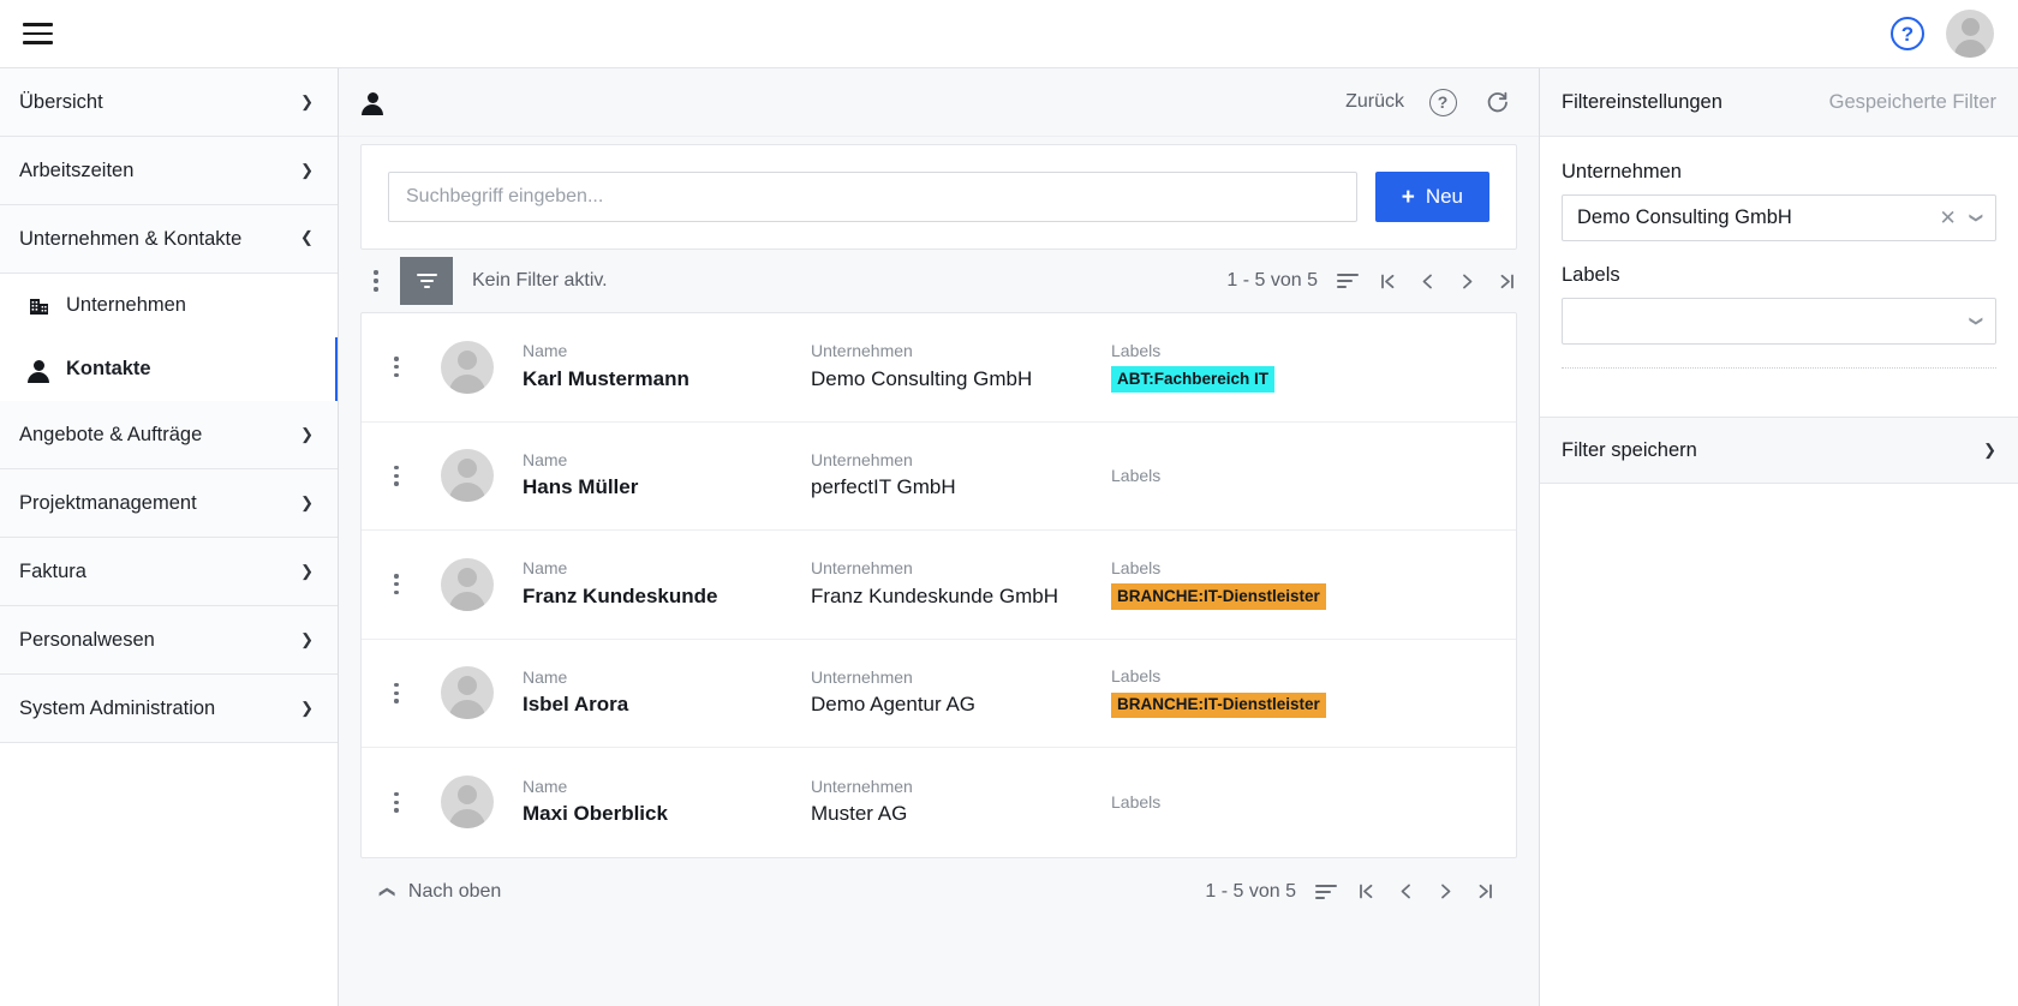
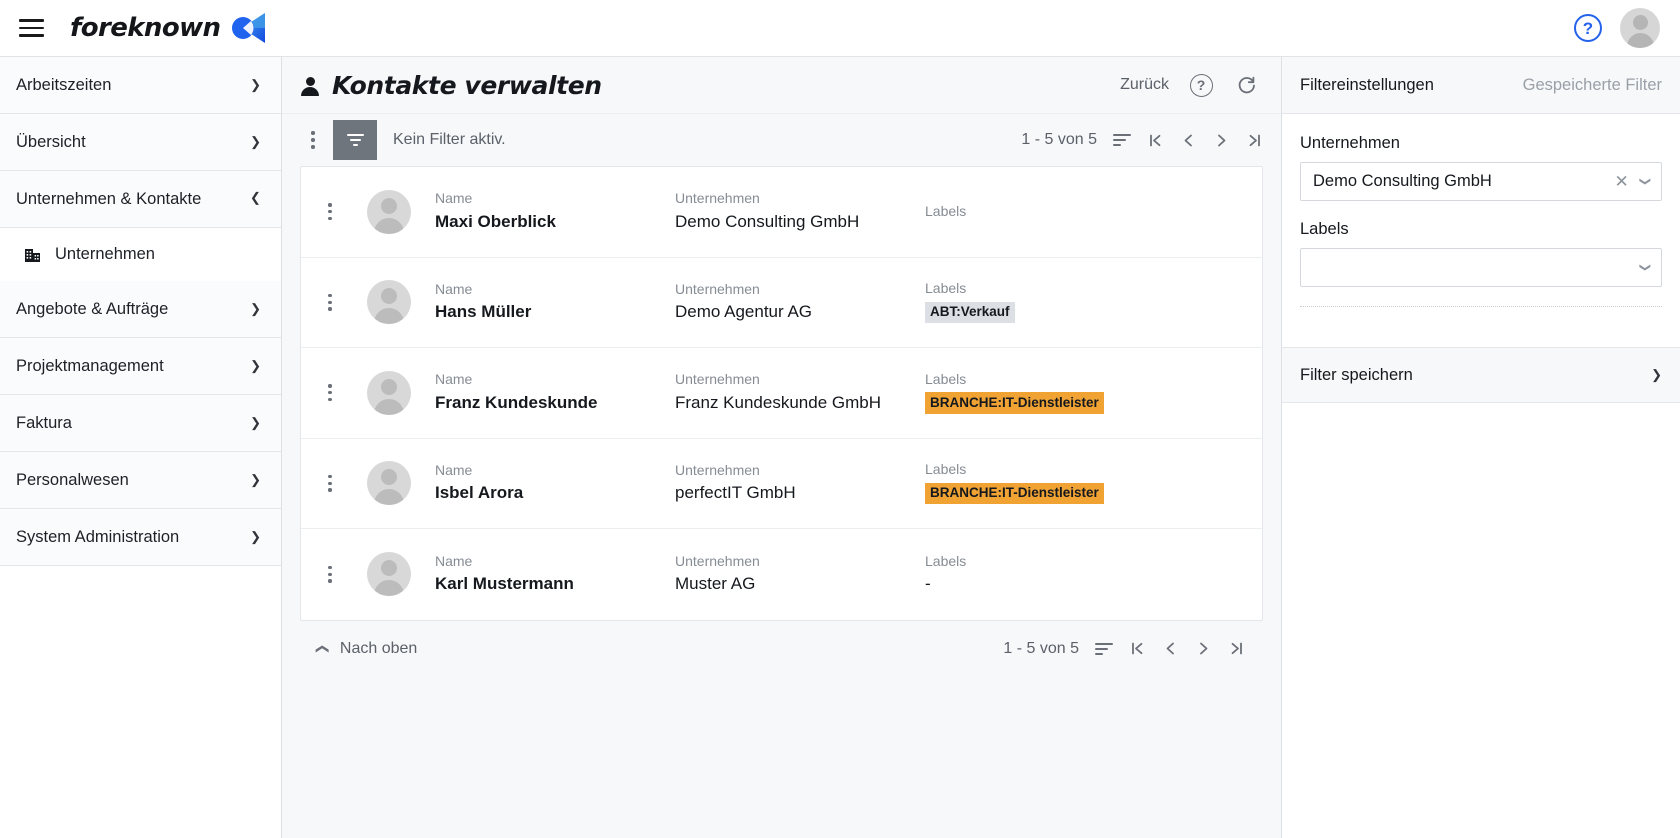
+ foreknown
  ?
- Übersicht
+ Arbeitszeiten
  ❯
- Arbeitszeiten
+ Übersicht
  ❯
  Unternehmen & Kontakte
  Unternehmen
- Kontakte
  Angebote & Aufträge
  ❯
  Projektmanagement
  ❯
  Faktura
  ❯
  Personalwesen
  ❯
  System Administration
  ❯
+ Kontakte verwalten
  Zurück
  ?
- Suchbegriff eingeben...
- +
- Neu
  Kein Filter aktiv.
  1 - 5 von 5
  Name
- Karl Mustermann
+ Maxi Oberblick
  Unternehmen
  Demo Consulting GmbH
  Labels
- ABT:Fachbereich IT
  Name
  Hans Müller
  Unternehmen
- perfectIT GmbH
+ Demo Agentur AG
  Labels
+ ABT:Verkauf
  Name
  Franz Kundeskunde
  Unternehmen
  Franz Kundeskunde GmbH
  Labels
  BRANCHE:IT-Dienstleister
  Name
  Isbel Arora
  Unternehmen
- Demo Agentur AG
+ perfectIT GmbH
  Labels
  BRANCHE:IT-Dienstleister
  Name
- Maxi Oberblick
+ Karl Mustermann
  Unternehmen
  Muster AG
  Labels
+ -
  Nach oben
  1 - 5 von 5
  Filtereinstellungen
  Gespeicherte Filter
  Unternehmen
  Demo Consulting GmbH
  ✕
  Labels
  Filter speichern
  ❯
